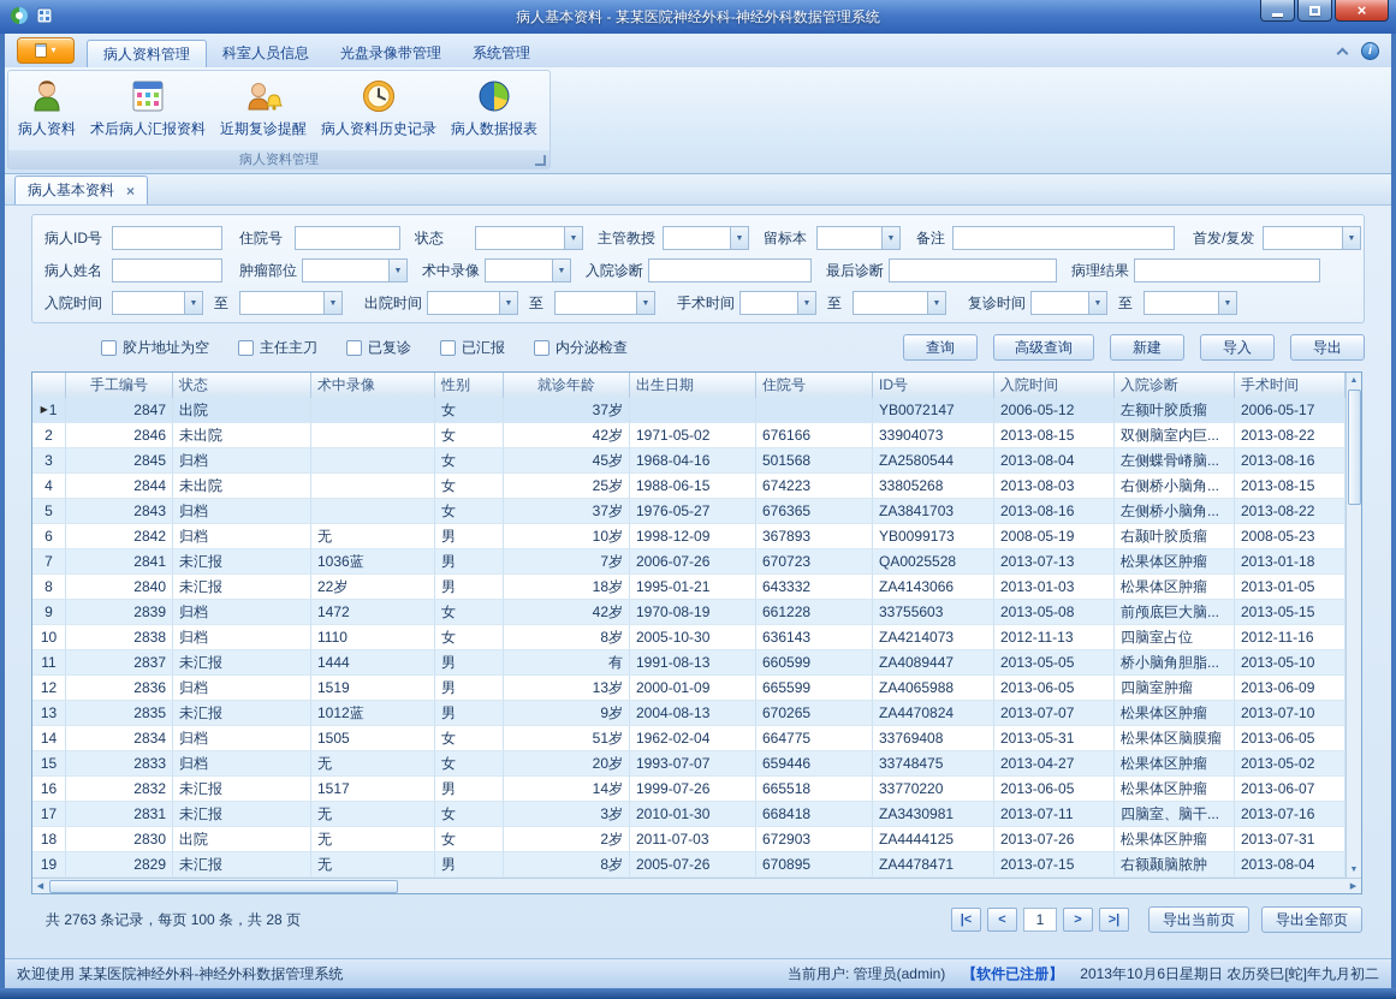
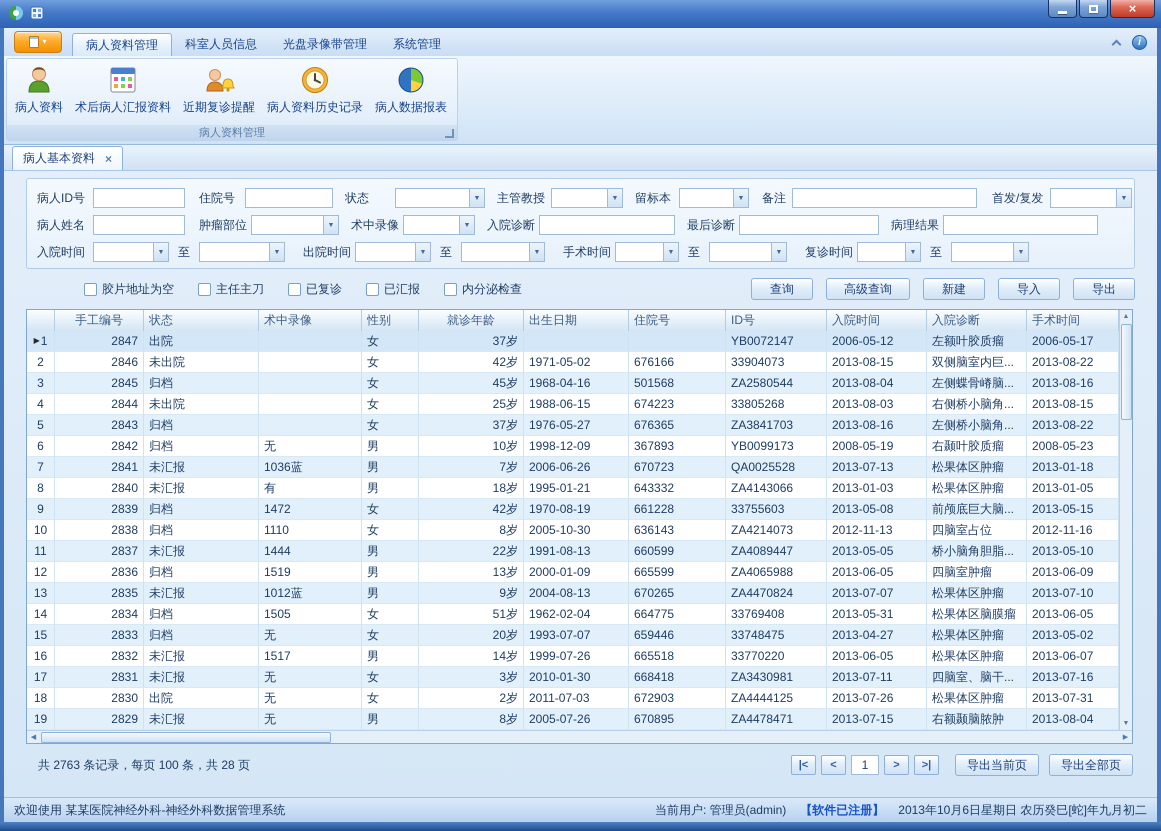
- 病人基本资料 - 某某医院神经外科-神经外科数据管理系统
  ×
  ▾
  病人资料管理
  科室人员信息
  光盘录像带管理
  系统管理
  i
  病人资料
  术后病人汇报资料
  近期复诊提醒
  病人资料历史记录
  病人数据报表
  病人资料管理
  病人基本资料
  ×
  病人ID号
  住院号
  状态
  主管教授
  留标本
  备注
  首发/复发
  病人姓名
  肿瘤部位
  术中录像
  入院诊断
  最后诊断
  病理结果
  入院时间
  至
  出院时间
  至
  手术时间
  至
  复诊时间
  至
  胶片地址为空
  主任主刀
  已复诊
  已汇报
  内分泌检查
  查询
  高级查询
  新建
  导入
  导出
  手工编号
  状态
  术中录像
  性别
  就诊年龄
  出生日期
  住院号
  ID号
  入院时间
  入院诊断
  手术时间
  ▶
  1
  2847
  出院
  女
  37岁
  YB0072147
  2006-05-12
  左额叶胶质瘤
  2006-05-17
  2
  2846
  未出院
  女
  42岁
  1971-05-02
  676166
  33904073
  2013-08-15
  双侧脑室内巨...
  2013-08-22
  3
  2845
  归档
  女
  45岁
  1968-04-16
  501568
  ZA2580544
  2013-08-04
  左侧蝶骨嵴脑...
  2013-08-16
  4
  2844
  未出院
  女
  25岁
  1988-06-15
  674223
  33805268
  2013-08-03
  右侧桥小脑角...
  2013-08-15
  5
  2843
  归档
  女
  37岁
  1976-05-27
  676365
  ZA3841703
  2013-08-16
  左侧桥小脑角...
  2013-08-22
  6
  2842
  归档
  无
  男
  10岁
  1998-12-09
  367893
  YB0099173
  2008-05-19
  右颞叶胶质瘤
  2008-05-23
  7
  2841
  未汇报
  1036蓝
  男
  7岁
- 2006-07-26
+ 2006-06-26
  670723
  QA0025528
  2013-07-13
  松果体区肿瘤
  2013-01-18
  8
  2840
  未汇报
- 22岁
+ 有
  男
  18岁
  1995-01-21
  643332
  ZA4143066
  2013-01-03
  松果体区肿瘤
  2013-01-05
  9
  2839
  归档
  1472
  女
  42岁
  1970-08-19
  661228
  33755603
  2013-05-08
  前颅底巨大脑...
  2013-05-15
  10
  2838
  归档
  1110
  女
  8岁
  2005-10-30
  636143
  ZA4214073
  2012-11-13
  四脑室占位
  2012-11-16
  11
  2837
  未汇报
  1444
  男
- 有
+ 22岁
  1991-08-13
  660599
  ZA4089447
  2013-05-05
  桥小脑角胆脂...
  2013-05-10
  12
  2836
  归档
  1519
  男
  13岁
  2000-01-09
  665599
  ZA4065988
  2013-06-05
  四脑室肿瘤
  2013-06-09
  13
  2835
  未汇报
  1012蓝
  男
  9岁
  2004-08-13
  670265
  ZA4470824
  2013-07-07
  松果体区肿瘤
  2013-07-10
  14
  2834
  归档
  1505
  女
  51岁
  1962-02-04
  664775
  33769408
  2013-05-31
  松果体区脑膜瘤
  2013-06-05
  15
  2833
  归档
  无
  女
  20岁
  1993-07-07
  659446
  33748475
  2013-04-27
  松果体区肿瘤
  2013-05-02
  16
  2832
  未汇报
  1517
  男
  14岁
  1999-07-26
  665518
  33770220
  2013-06-05
  松果体区肿瘤
  2013-06-07
  17
  2831
  未汇报
  无
  女
  3岁
  2010-01-30
  668418
  ZA3430981
  2013-07-11
  四脑室、脑干...
  2013-07-16
  18
  2830
  出院
  无
  女
  2岁
  2011-07-03
  672903
  ZA4444125
  2013-07-26
  松果体区肿瘤
  2013-07-31
  19
  2829
  未汇报
  无
  男
  8岁
  2005-07-26
  670895
  ZA4478471
  2013-07-15
  右额颞脑脓肿
  2013-08-04
  共 2763 条记录，每页 100 条，共 28 页
  |<
  <
  1
  >
  >|
  导出当前页
  导出全部页
  欢迎使用 某某医院神经外科-神经外科数据管理系统
  当前用户: 管理员(admin)
  【软件已注册】
  2013年10月6日星期日 农历癸巳[蛇]年九月初二
